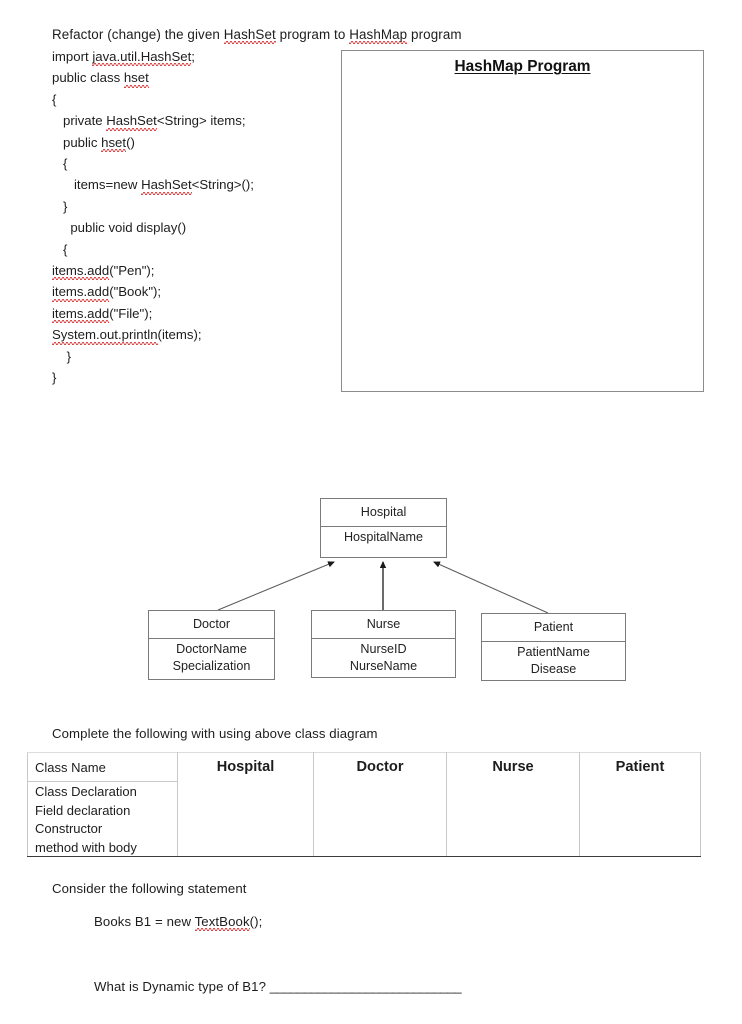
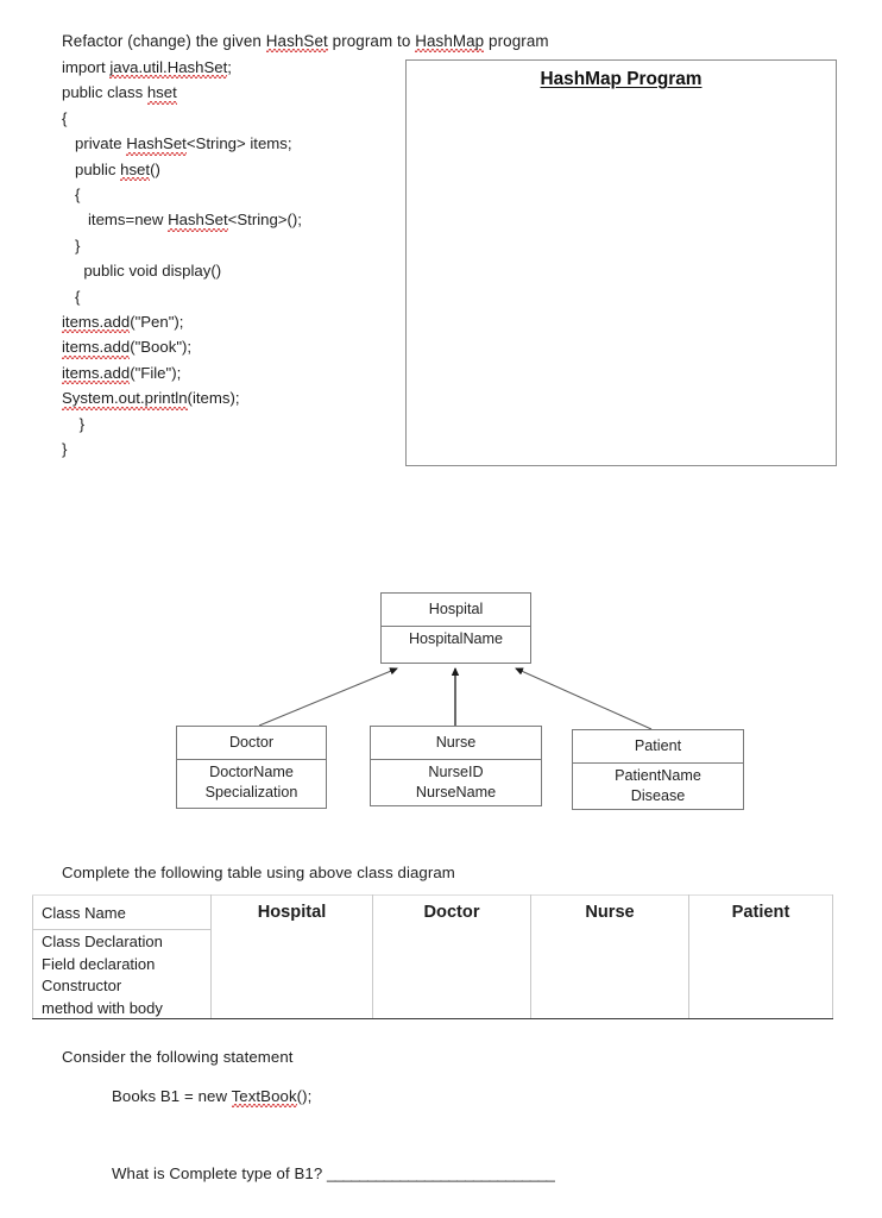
  Refactor (change) the given HashSet program to HashMap program
  import java.util.HashSet;
  public class hset
  {
  private HashSet<String> items;
  public hset()
  {
  items=new HashSet<String>();
  }
  public void display()
  {
  items.add("Pen");
  items.add("Book");
  items.add("File");
  System.out.println(items);
  }
  }
  HashMap Program
  Hospital
  HospitalName
  Doctor
  DoctorName
  Specialization
  Nurse
  NurseID
  NurseName
  Patient
  PatientName
  Disease
- Complete the following with using above class diagram
+ Complete the following table using above class diagram
  Class Name	Hospital	Doctor	Nurse	Patient
  Class Declaration Field declaration Constructor method with body
  Consider the following statement
  Books B1 = new TextBook();
- What is Dynamic type of B1? ____________________________
+ What is Complete type of B1? ____________________________
